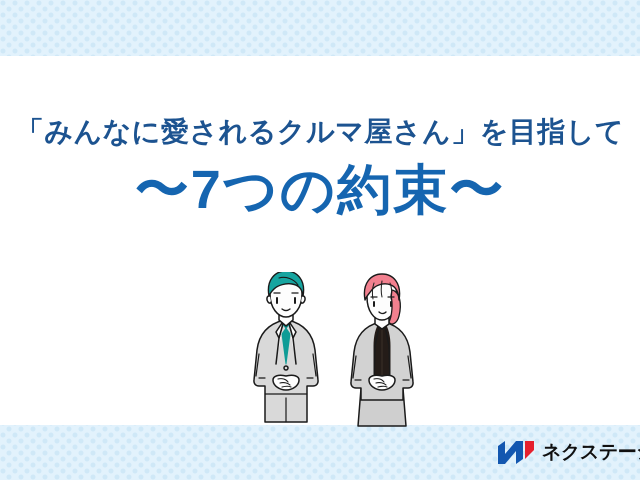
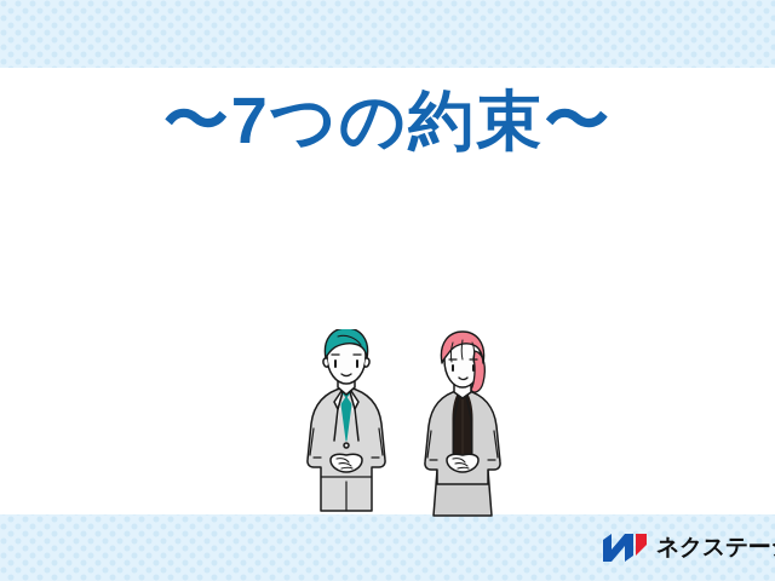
- 「みんなに愛されるクルマ屋さん」を目指して
  〜7つの約束〜
  ネクステー
